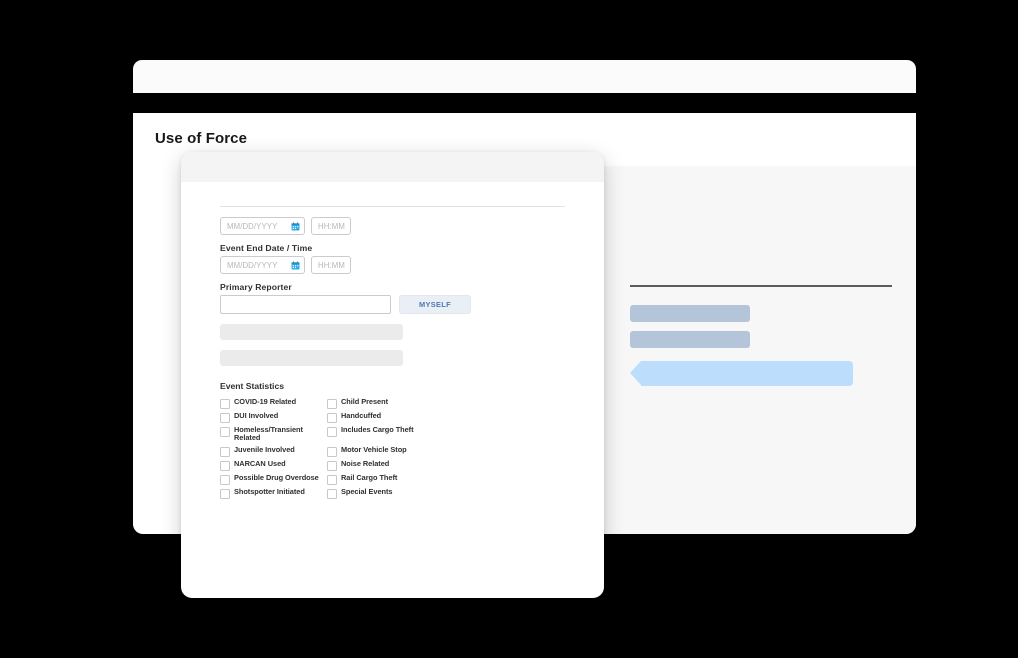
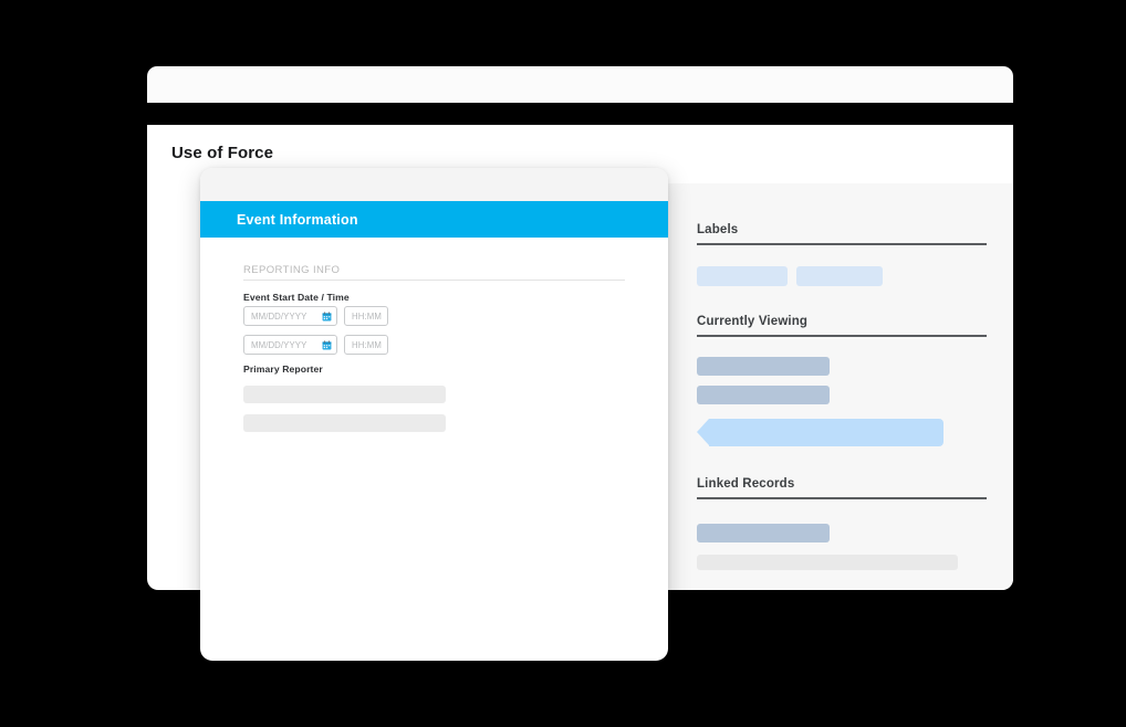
  Use of Force
+ Labels
+ Currently Viewing
+ Linked Records
+ Event Information
+ REPORTING INFO
+ Event Start Date / Time
  MM/DD/YYYY
  HH:MM
- Event End Date / Time
  MM/DD/YYYY
  HH:MM
  Primary Reporter
- MYSELF
- Event Statistics
- COVID-19 Related
- Child Present
- DUI Involved
- Handcuffed
- Homeless/Transient Related
- Includes Cargo Theft
- Juvenile Involved
- Motor Vehicle Stop
- NARCAN Used
- Noise Related
- Possible Drug Overdose
- Rail Cargo Theft
- Shotspotter Initiated
- Special Events
